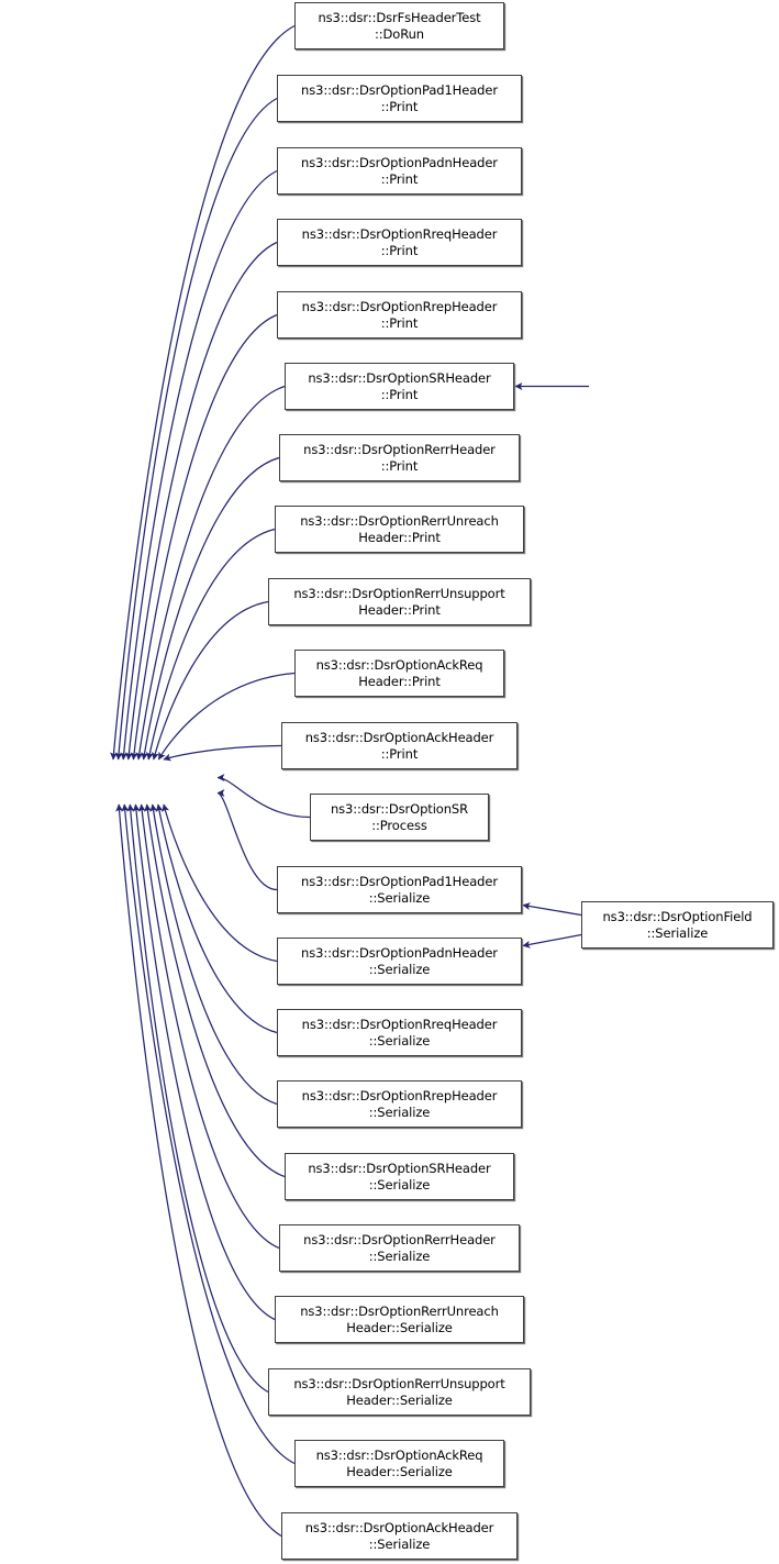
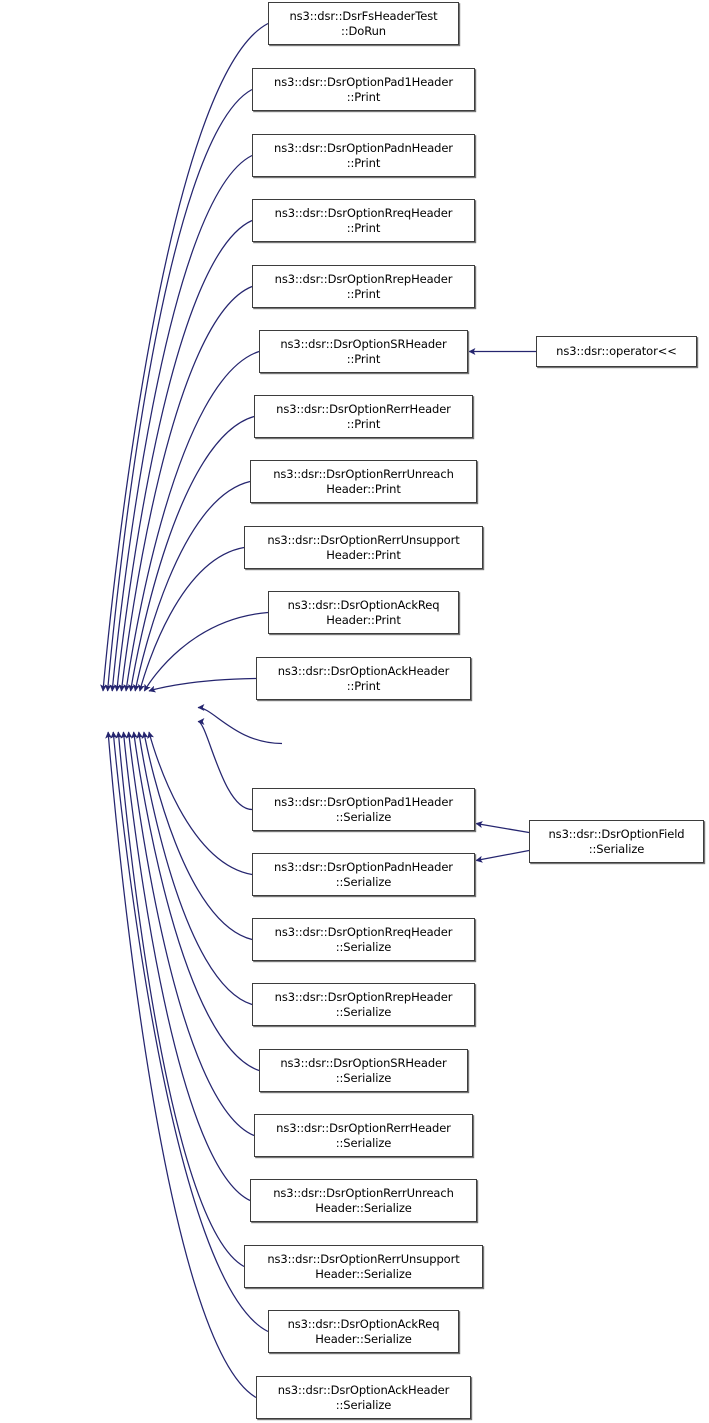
  ns3::dsr::DsrFsHeaderTest
  ::DoRun
  ns3::dsr::DsrOptionPad1Header
  ::Print
  ns3::dsr::DsrOptionPadnHeader
  ::Print
  ns3::dsr::DsrOptionRreqHeader
  ::Print
  ns3::dsr::DsrOptionRrepHeader
  ::Print
  ns3::dsr::DsrOptionSRHeader
  ::Print
  ns3::dsr::DsrOptionRerrHeader
  ::Print
  ns3::dsr::DsrOptionRerrUnreach
  Header::Print
  ns3::dsr::DsrOptionRerrUnsupport
  Header::Print
  ns3::dsr::DsrOptionAckReq
  Header::Print
  ns3::dsr::DsrOptionAckHeader
  ::Print
- ns3::dsr::DsrOptionSR
- ::Process
  ns3::dsr::DsrOptionPad1Header
  ::Serialize
  ns3::dsr::DsrOptionPadnHeader
  ::Serialize
  ns3::dsr::DsrOptionRreqHeader
  ::Serialize
  ns3::dsr::DsrOptionRrepHeader
  ::Serialize
  ns3::dsr::DsrOptionSRHeader
  ::Serialize
  ns3::dsr::DsrOptionRerrHeader
  ::Serialize
  ns3::dsr::DsrOptionRerrUnreach
  Header::Serialize
  ns3::dsr::DsrOptionRerrUnsupport
  Header::Serialize
  ns3::dsr::DsrOptionAckReq
  Header::Serialize
  ns3::dsr::DsrOptionAckHeader
  ::Serialize
+ ns3::dsr::operator<<
  ns3::dsr::DsrOptionField
  ::Serialize
